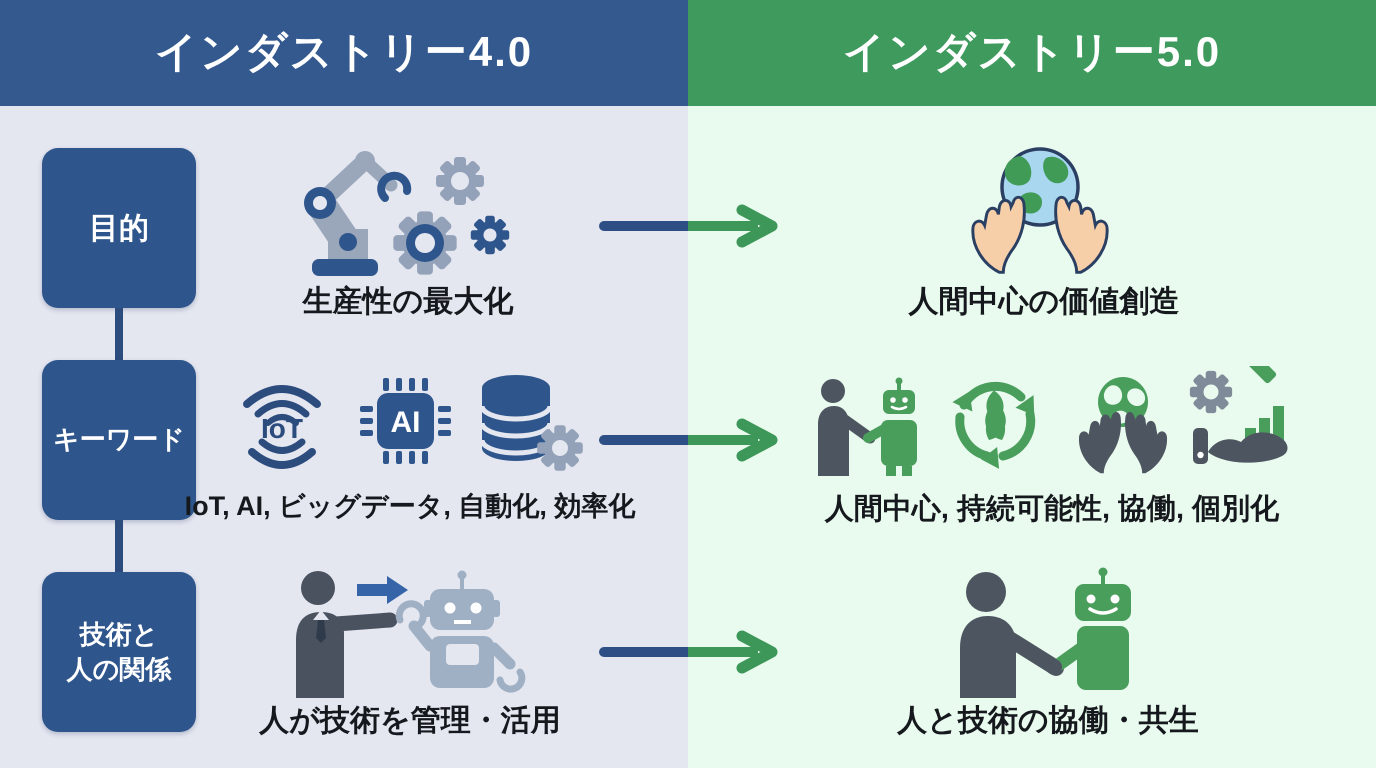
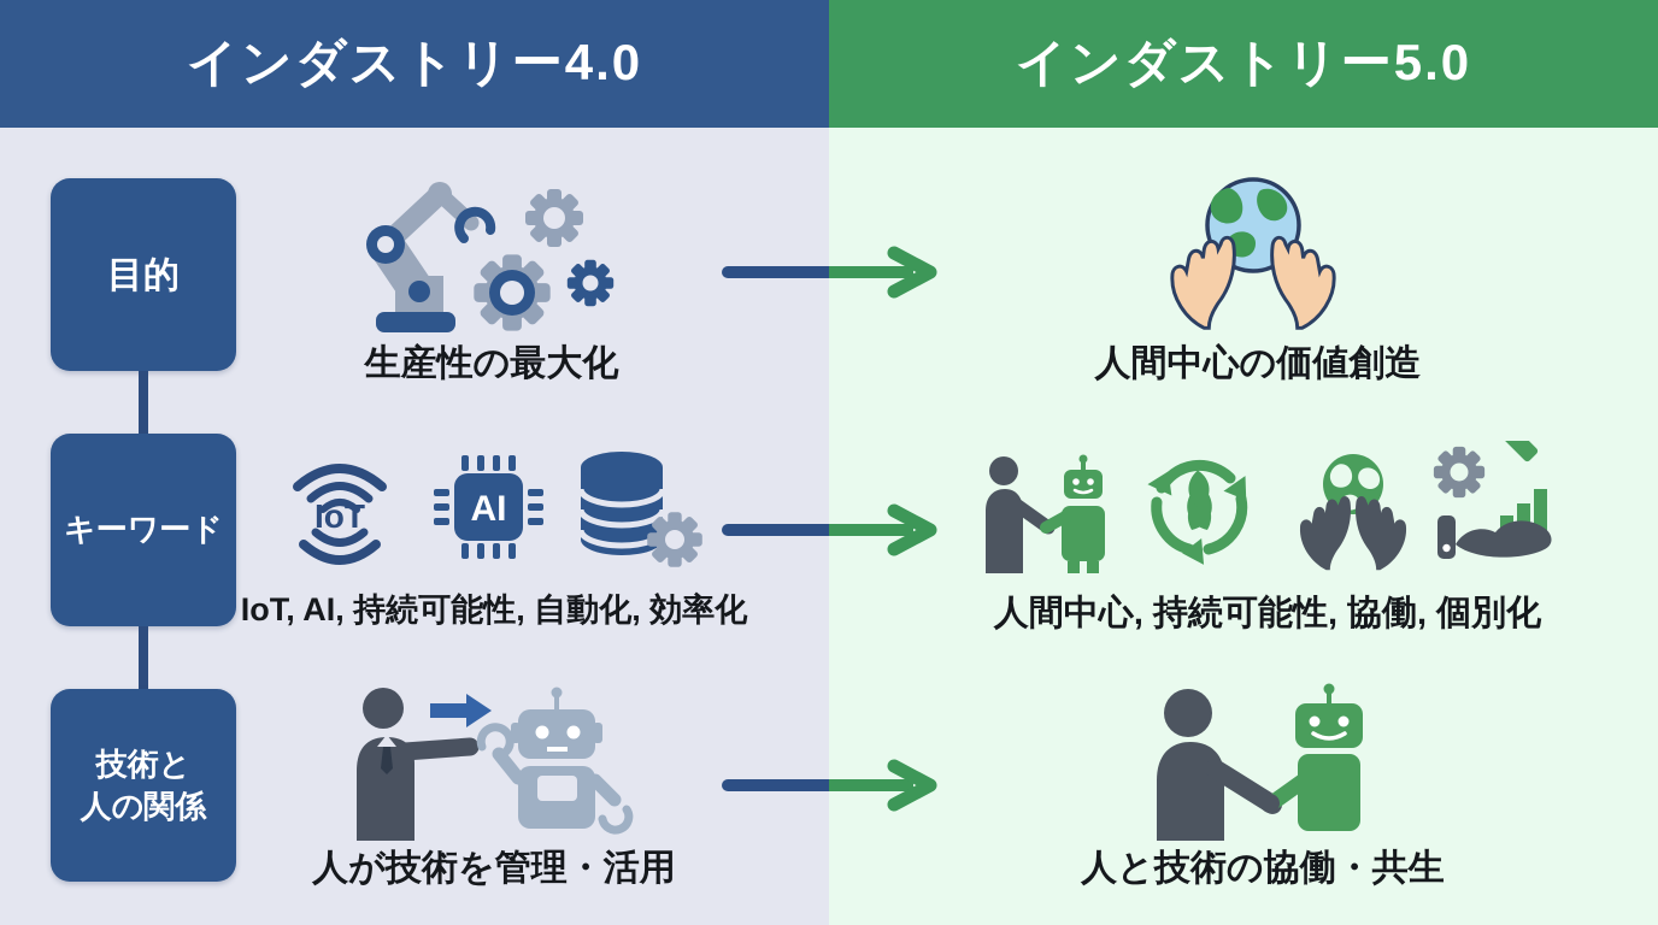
  インダストリー4.0
  インダストリー5.0
  目的
  キーワード
  技術と
  人の関係
  生産性の最大化
  人間中心の価値創造
  IoT
  AI
- IoT, AI, ビッグデータ, 自動化, 効率化
+ IoT, AI, 持続可能性, 自動化, 効率化
  人間中心, 持続可能性, 協働, 個別化
  人が技術を管理・活用
  人と技術の協働・共生
